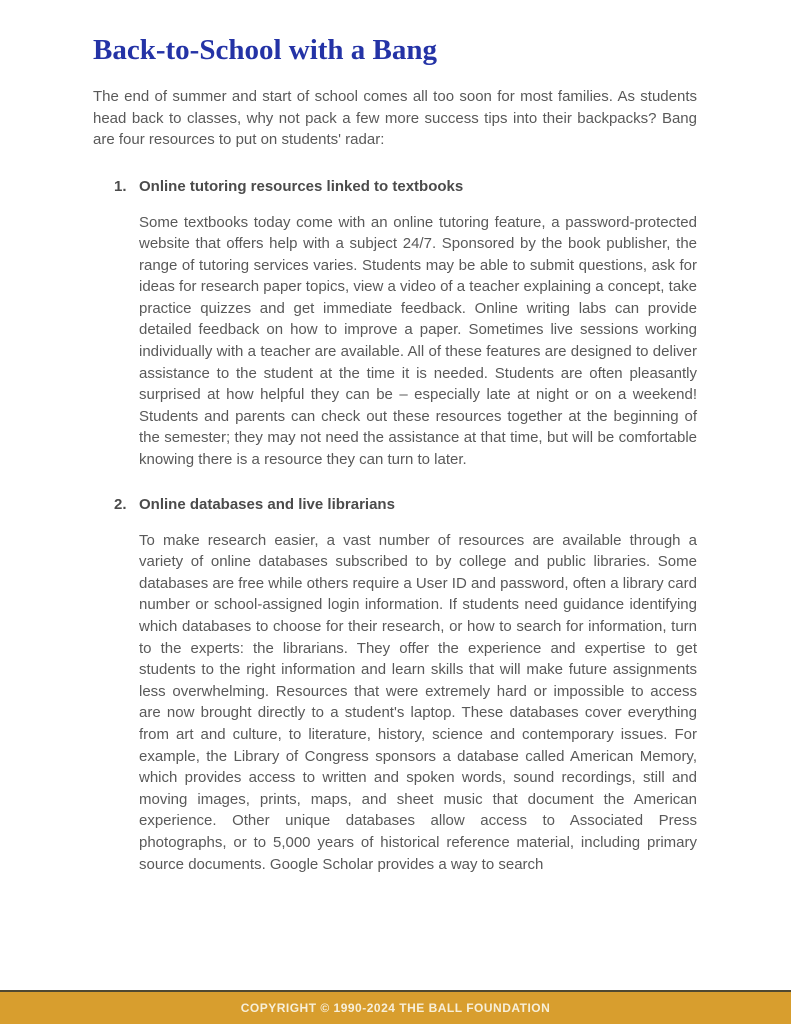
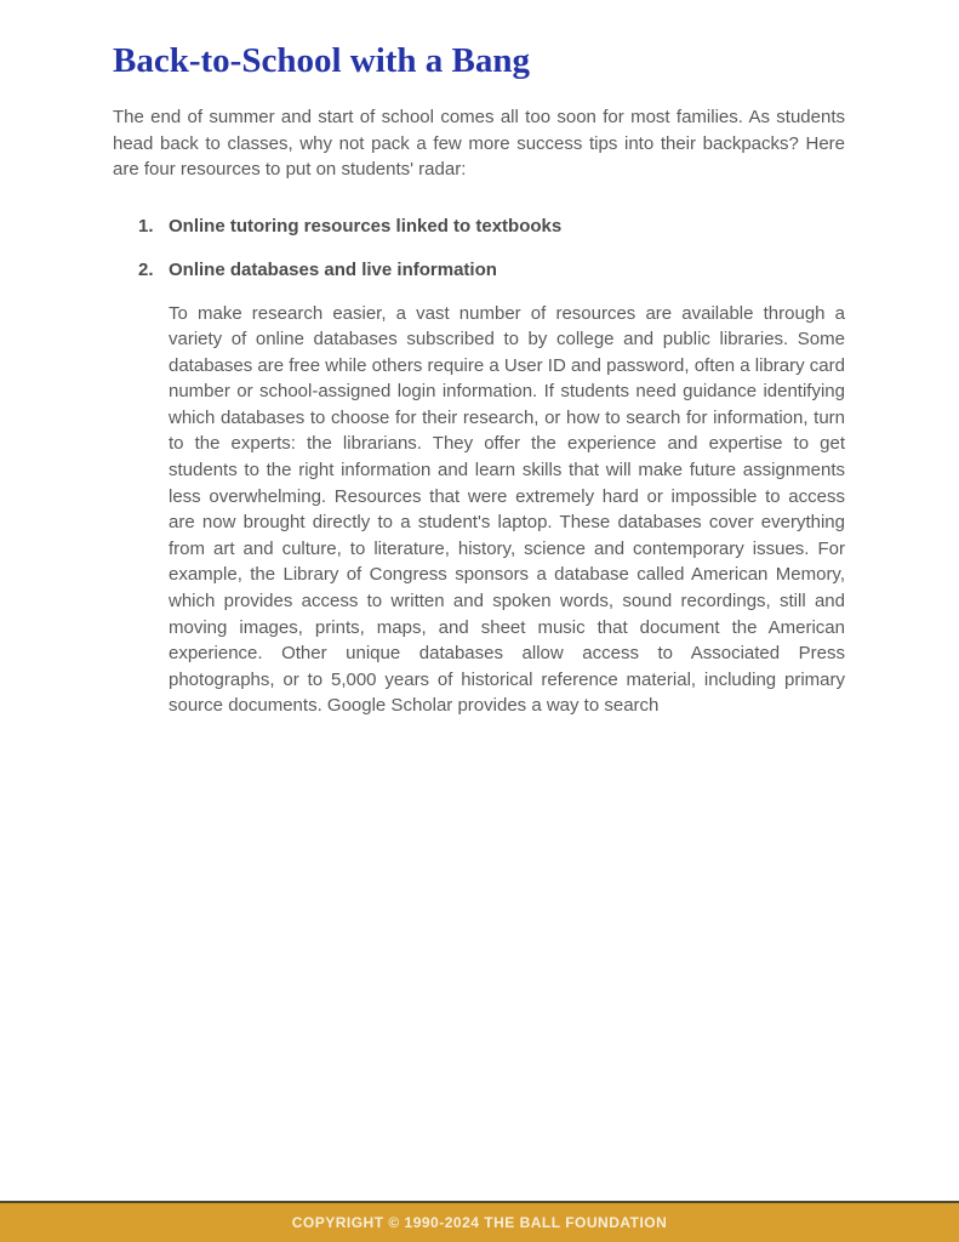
  Back-to-School with a Bang
- The end of summer and start of school comes all too soon for most families. As students head back to classes, why not pack a few more success tips into their backpacks? Bang are four resources to put on students' radar:
+ The end of summer and start of school comes all too soon for most families. As students head back to classes, why not pack a few more success tips into their backpacks? Here are four resources to put on students' radar:
  1.
  Online tutoring resources linked to textbooks
- Some textbooks today come with an online tutoring feature, a password-protected website that offers help with a subject 24/7. Sponsored by the book publisher, the range of tutoring services varies. Students may be able to submit questions, ask for ideas for research paper topics, view a video of a teacher explaining a concept, take practice quizzes and get immediate feedback. Online writing labs can provide detailed feedback on how to improve a paper. Sometimes live sessions working individually with a teacher are available. All of these features are designed to deliver assistance to the student at the time it is needed. Students are often pleasantly surprised at how helpful they can be – especially late at night or on a weekend! Students and parents can check out these resources together at the beginning of the semester; they may not need the assistance at that time, but will be comfortable knowing there is a resource they can turn to later.
  2.
- Online databases and live librarians
+ Online databases and live information
  To make research easier, a vast number of resources are available through a variety of online databases subscribed to by college and public libraries. Some databases are free while others require a User ID and password, often a library card number or school-assigned login information. If students need guidance identifying which databases to choose for their research, or how to search for information, turn to the experts: the librarians. They offer the experience and expertise to get students to the right information and learn skills that will make future assignments less overwhelming. Resources that were extremely hard or impossible to access are now brought directly to a student's laptop. These databases cover everything from art and culture, to literature, history, science and contemporary issues. For example, the Library of Congress sponsors a database called American Memory, which provides access to written and spoken words, sound recordings, still and moving images, prints, maps, and sheet music that document the American experience. Other unique databases allow access to Associated Press photographs, or to 5,000 years of historical reference material, including primary source documents. Google Scholar provides a way to search
  COPYRIGHT © 1990-2024 THE BALL FOUNDATION
